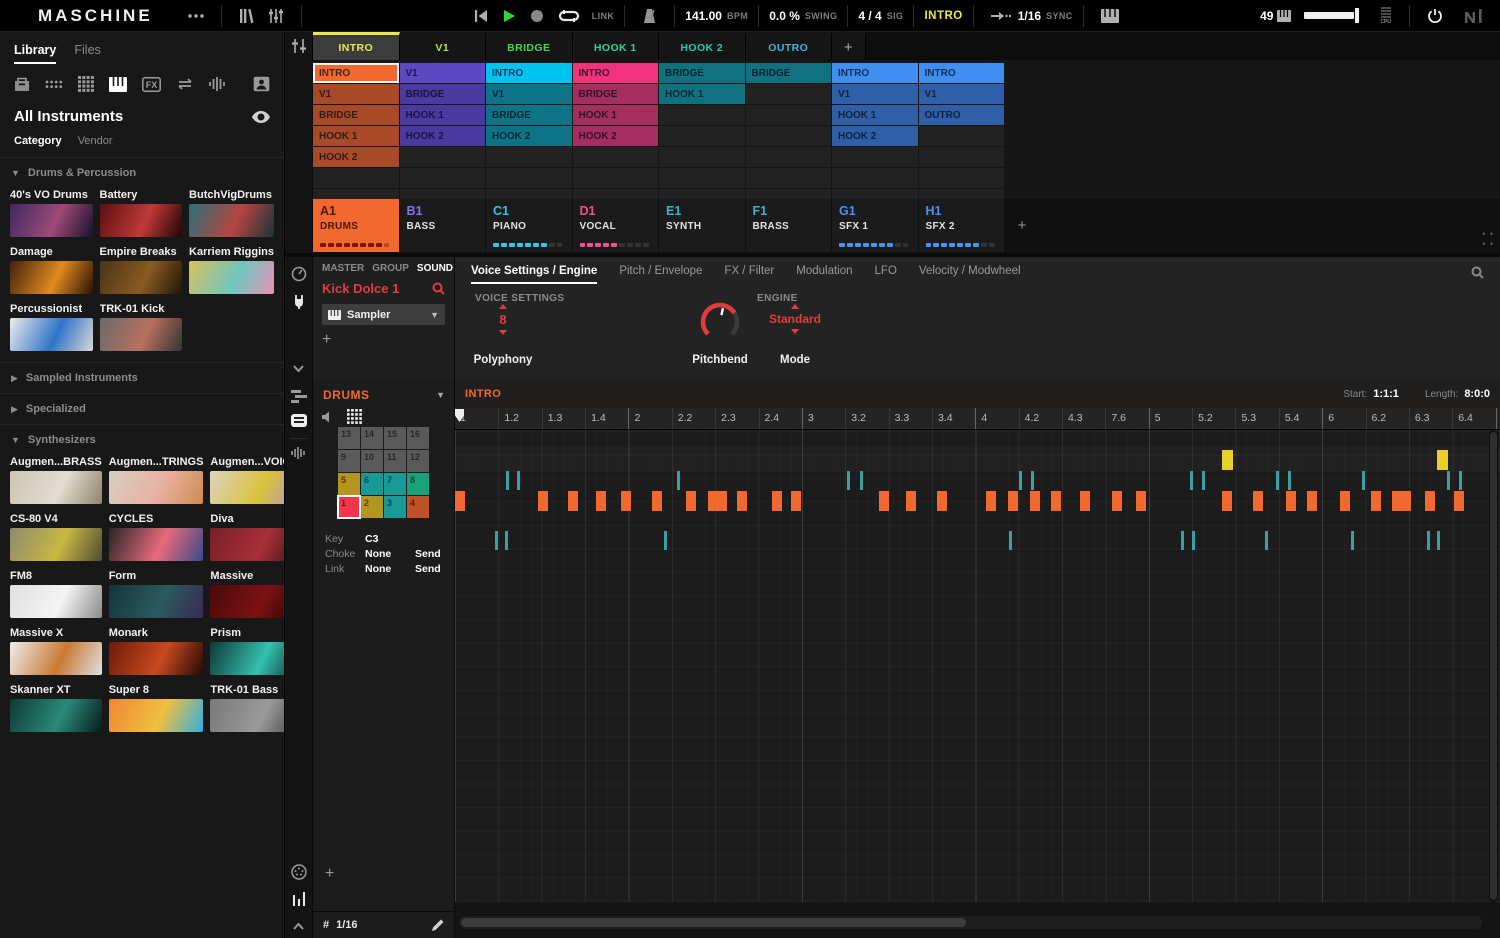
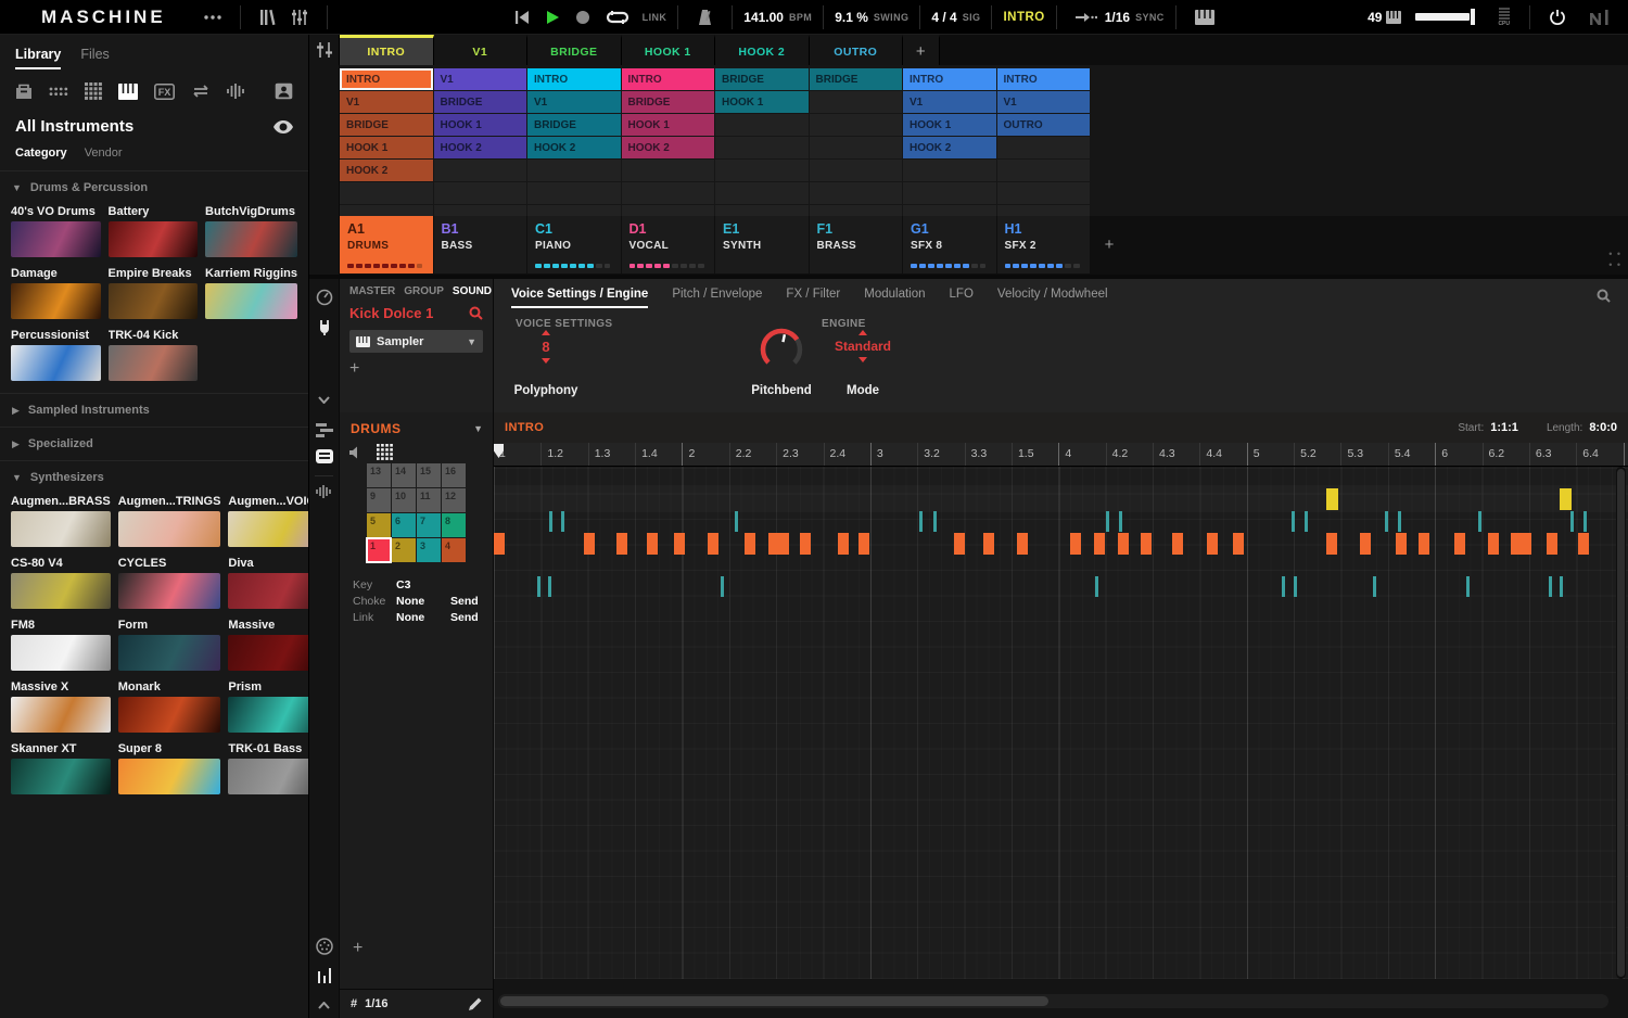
  MASCHINE
  LINK
  141.00
  BPM
- 0.0 %
+ 9.1 %
  SWING
  4 / 4
  SIG
  INTRO
  1/16
  SYNC
  49
  Library
  Files
  FX
  All Instruments
  Category
  Vendor
  ▼
  Drums & Percussion
  40's VO Drums
  Battery
  ButchVigDrums
  Damage
  Empire Breaks
  Karriem Riggins
  Percussionist
- TRK-01 Kick
+ TRK-04 Kick
  ▶
  Sampled Instruments
  ▶
  Specialized
  ▼
  Synthesizers
  Augmen...BRASS
  Augmen...TRINGS
  Augmen...VOI
  CS-80 V4
  CYCLES
  Diva
  FM8
  Form
  Massive
  Massive X
  Monark
  Prism
  Skanner XT
  Super 8
  TRK-01 Bass
  INTRO
  V1
  BRIDGE
  HOOK 1
  HOOK 2
  OUTRO
  +
  INTRO
  V1
  BRIDGE
  HOOK 1
  HOOK 2
  V1
  BRIDGE
  HOOK 1
  HOOK 2
  INTRO
  V1
  BRIDGE
  HOOK 2
  INTRO
  BRIDGE
  HOOK 1
  HOOK 2
  BRIDGE
  HOOK 1
  BRIDGE
  INTRO
  V1
  HOOK 1
  HOOK 2
  INTRO
  V1
  OUTRO
  A1
  DRUMS
  B1
  BASS
  C1
  PIANO
  D1
  VOCAL
  E1
  SYNTH
  F1
  BRASS
  G1
- SFX 1
+ SFX 8
  H1
  SFX 2
  +
  • •
  • •
  MASTER
  GROUP
  SOUND
  Kick Dolce 1
  Sampler
  ▼
  +
  Voice Settings / Engine
  Pitch / Envelope
  FX / Filter
  Modulation
  LFO
  Velocity / Modwheel
  VOICE SETTINGS
  ENGINE
  8
  Polyphony
  Pitchbend
  Standard
  Mode
  DRUMS
  ▼
  13
  14
  15
  16
  9
  10
  11
  12
  5
  6
  7
  8
  1
  2
  3
  4
  Key
  C3
  Choke
  None
  Send
  Link
  None
  Send
  +
  #
  1/16
  INTRO
  Start:
  1:1:1
  Length:
  8:0:0
  1
  1.2
  1.3
  1.4
  2
  2.2
  2.3
  2.4
  3
  3.2
  3.3
- 3.4
+ 1.5
  4
  4.2
  4.3
- 7.6
+ 4.4
  5
  5.2
  5.3
  5.4
  6
  6.2
  6.3
  6.4
